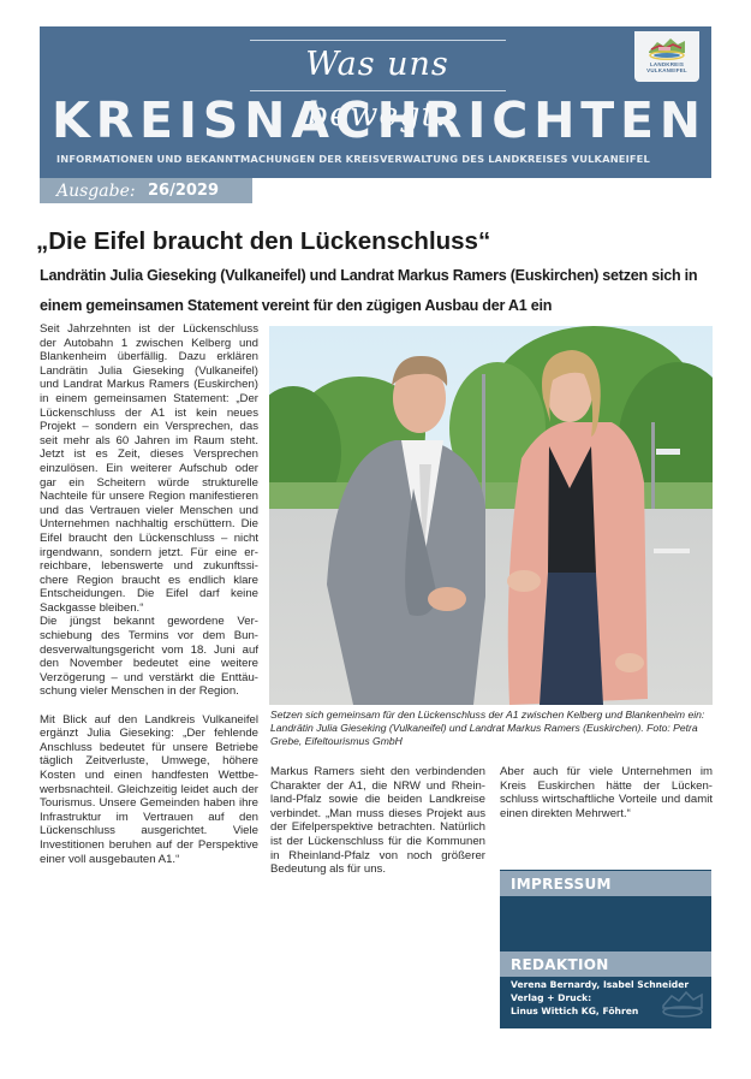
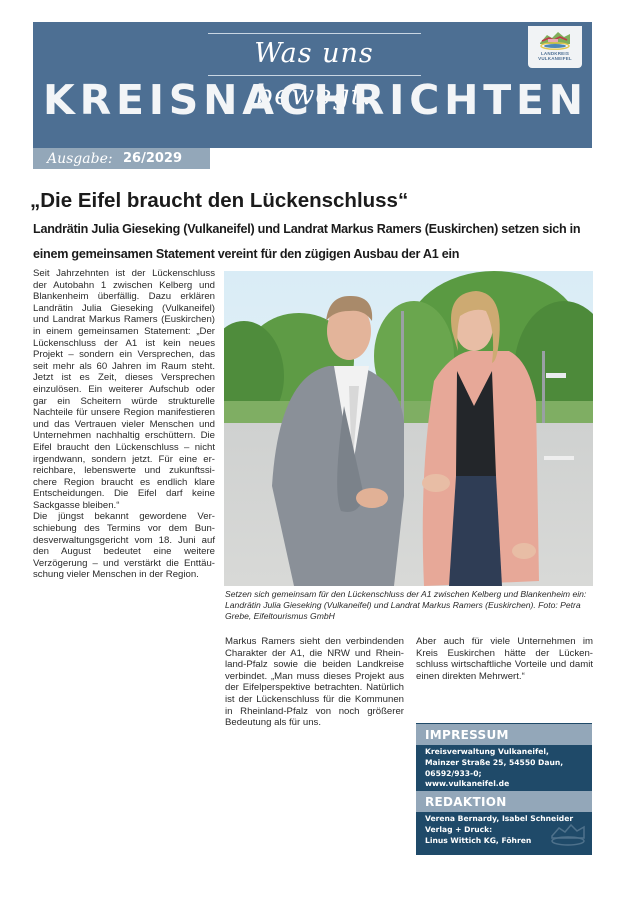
  Was uns bewegt.
  KREISNACHRICHTEN
- INFORMATIONEN UND BEKANNTMACHUNGEN DER KREISVERWALTUNG DES LANDKREISES VULKANEIFEL
  Ausgabe:
  26/2029
  „Die Eifel braucht den Lückenschluss“
  Landrätin Julia Gieseking (Vulkaneifel) und Landrat Markus Ramers (Euskirchen) setzen sich in einem gemeinsamen Statement vereint für den zügigen Ausbau der A1 ein
  Seit Jahrzehnten ist der Lücken­schluss der Autobahn 1 zwischen Kelberg und Blankenheim überfällig. Dazu erklären Landrätin Julia Giese­king (Vulkaneifel) und Landrat Markus Ramers (Euskirchen) in einem gemein­samen Statement: „Der Lückenschluss der A1 ist kein neues Projekt – sondern ein Versprechen, das seit mehr als 60 Jahren im Raum steht. Jetzt ist es Zeit, dieses Versprechen einzulösen. Ein weiterer Aufschub oder gar ein Schei­tern würde strukturelle Nachteile für unsere Region manifestieren und das Vertrauen vieler Menschen und Unter­nehmen nachhaltig erschüttern. Die Ei­fel braucht den Lückenschluss – nicht irgendwann, sondern jetzt. Für eine er­reichbare, lebenswerte und zukunftssi­chere Region braucht es endlich klare Entscheidungen. Die Eifel darf keine Sackgasse bleiben.“
- Die jüngst bekannt gewordene Ver­schiebung des Termins vor dem Bun­desverwaltungsgericht vom 18. Juni auf den November bedeutet eine weitere Verzögerung – und verstärkt die Enttäu­schung vieler Menschen in der Region.
+ Die jüngst bekannt gewordene Ver­schiebung des Termins vor dem Bun­desverwaltungsgericht vom 18. Juni auf den August bedeutet eine weitere Verzögerung – und verstärkt die Enttäu­schung vieler Menschen in der Region.
- Mit Blick auf den Landkreis Vulkaneifel ergänzt Julia Gieseking: „Der fehlende Anschluss bedeutet für unsere Betriebe täglich Zeitverluste, Umwege, höhere Kosten und einen handfesten Wettbe­werbsnachteil. Gleichzeitig leidet auch der Tourismus. Unsere Gemeinden ha­ben ihre Infrastruktur im Vertrauen auf den Lückenschluss ausgerichtet. Viele Investitionen beruhen auf der Perspek­tive einer voll ausgebauten A1.“
  Setzen sich gemeinsam für den Lückenschluss der A1 zwischen Kelberg und Blankenheim ein: Landrätin Julia Gieseking (Vulkaneifel) und Landrat Markus Ramers (Euskirchen). Foto: Petra Grebe, Eifeltourismus GmbH
  Markus Ramers sieht den verbindenden Charakter der A1, die NRW und Rhein­land-Pfalz sowie die beiden Landkreise verbindet. „Man muss dieses Projekt aus der Eifelperspektive betrachten. Natürlich ist der Lückenschluss für die Kommunen in Rheinland-Pfalz von noch größerer Bedeutung als für uns.
  Aber auch für viele Unternehmen im Kreis Euskirchen hätte der Lücken­schluss wirtschaftliche Vorteile und damit einen direkten Mehrwert.“
  IMPRESSUM
+ Kreisverwaltung Vulkaneifel,
+ Mainzer Straße 25, 54550 Daun,
+ 06592/933-0;
+ www.vulkaneifel.de
  REDAKTION
  Verena Bernardy, Isabel Schneider
  Verlag + Druck:
  Linus Wittich KG, Föhren
